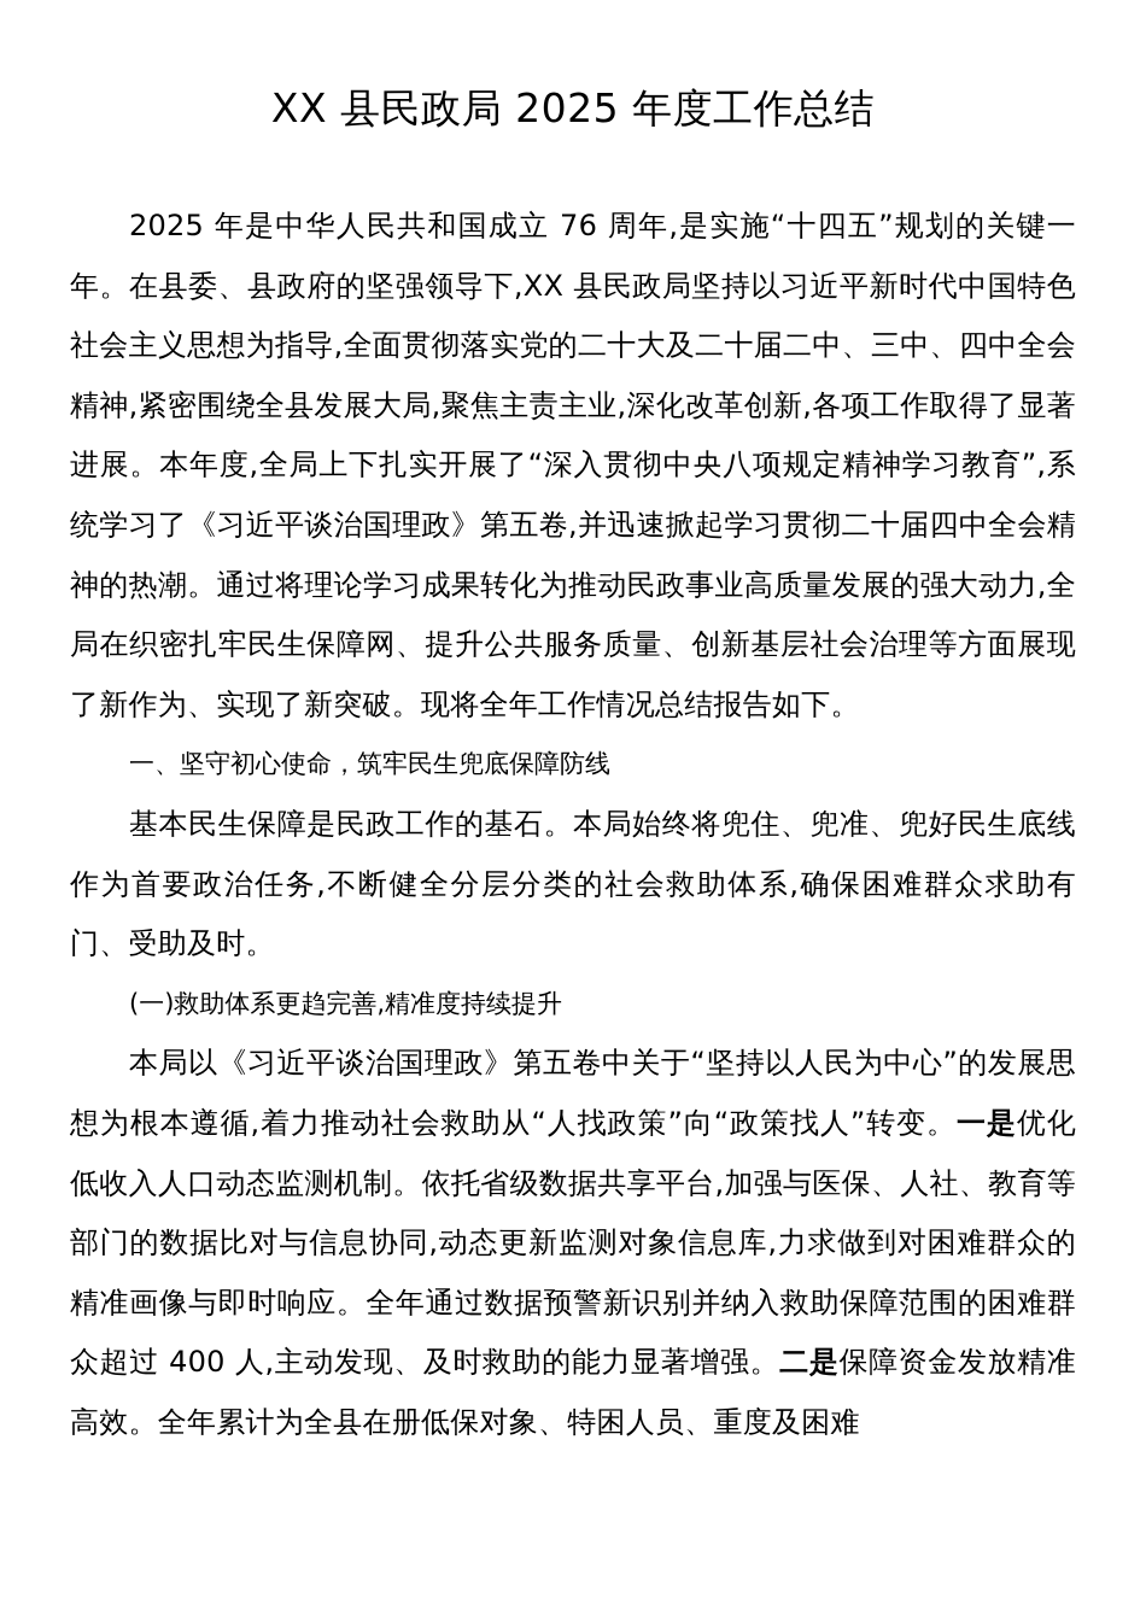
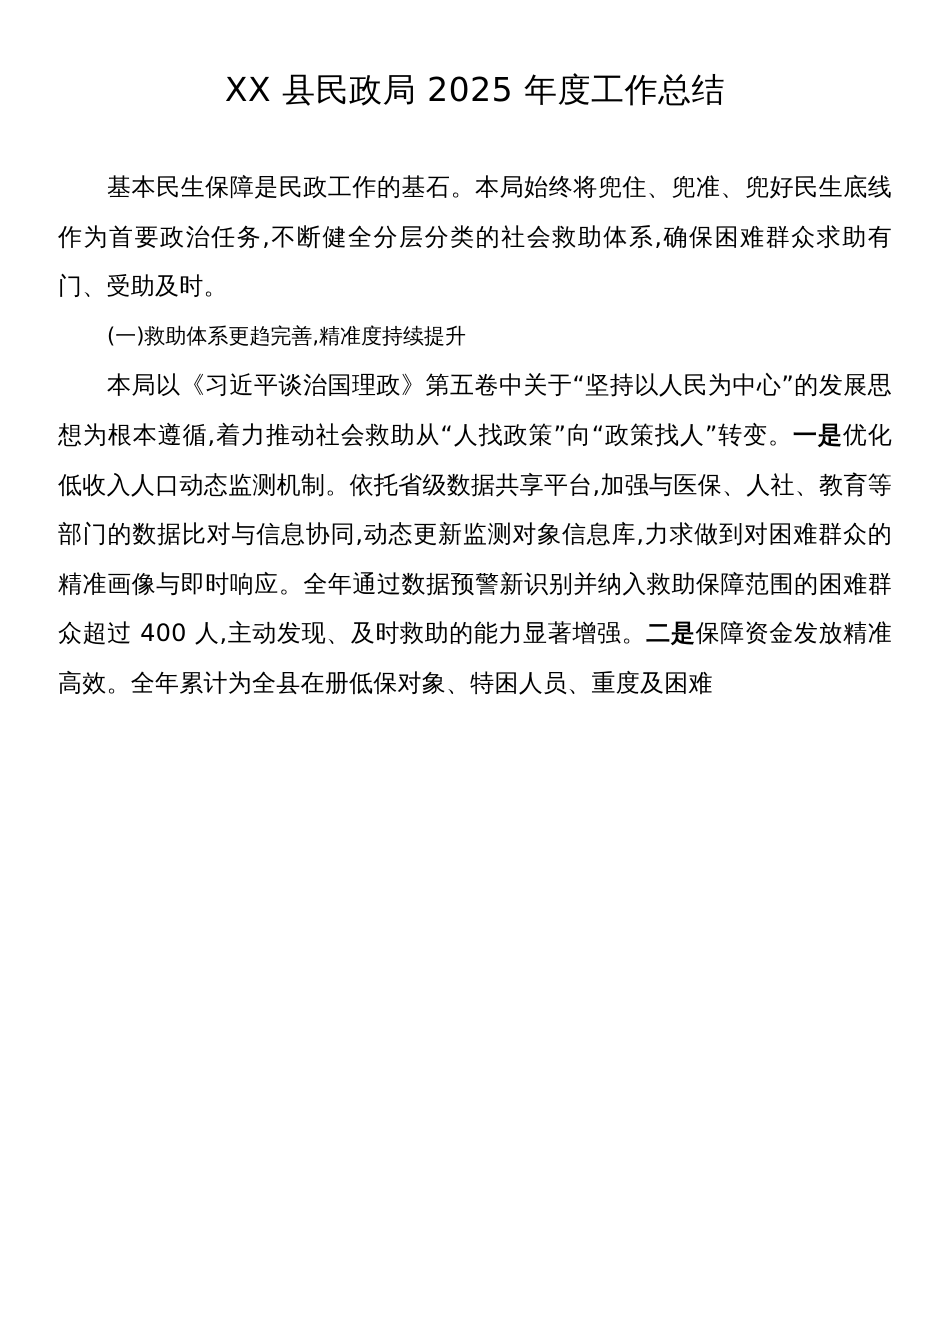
  XX 县民政局 2025 年度工作总结
- 2025 年是中华人民共和国成立 76 周年,是实施“十四五”规划的关键一年。在县委、县政府的坚强领导下,XX 县民政局坚持以习近平新时代中国特色社会主义思想为指导,全面贯彻落实党的二十大及二十届二中、三中、四中全会精神,紧密围绕全县发展大局,聚焦主责主业,深化改革创新,各项工作取得了显著进展。本年度,全局上下扎实开展了“深入贯彻中央八项规定精神学习教育”,系统学习了《习近平谈治国理政》第五卷,并迅速掀起学习贯彻二十届四中全会精神的热潮。通过将理论学习成果转化为推动民政事业高质量发展的强大动力,全局在织密扎牢民生保障网、提升公共服务质量、创新基层社会治理等方面展现了新作为、实现了新突破。现将全年工作情况总结报告如下。
- 一、坚守初心使命，筑牢民生兜底保障防线
  基本民生保障是民政工作的基石。本局始终将兜住、兜准、兜好民生底线作为首要政治任务,不断健全分层分类的社会救助体系,确保困难群众求助有门、受助及时。
  (一)救助体系更趋完善,精准度持续提升
  本局以《习近平谈治国理政》第五卷中关于“坚持以人民为中心”的发展思想为根本遵循,着力推动社会救助从“人找政策”向“政策找人”转变。一是优化低收入人口动态监测机制。依托省级数据共享平台,加强与医保、人社、教育等部门的数据比对与信息协同,动态更新监测对象信息库,力求做到对困难群众的精准画像与即时响应。全年通过数据预警新识别并纳入救助保障范围的困难群众超过 400 人,主动发现、及时救助的能力显著增强。二是保障资金发放精准高效。全年累计为全县在册低保对象、特困人员、重度及困难
